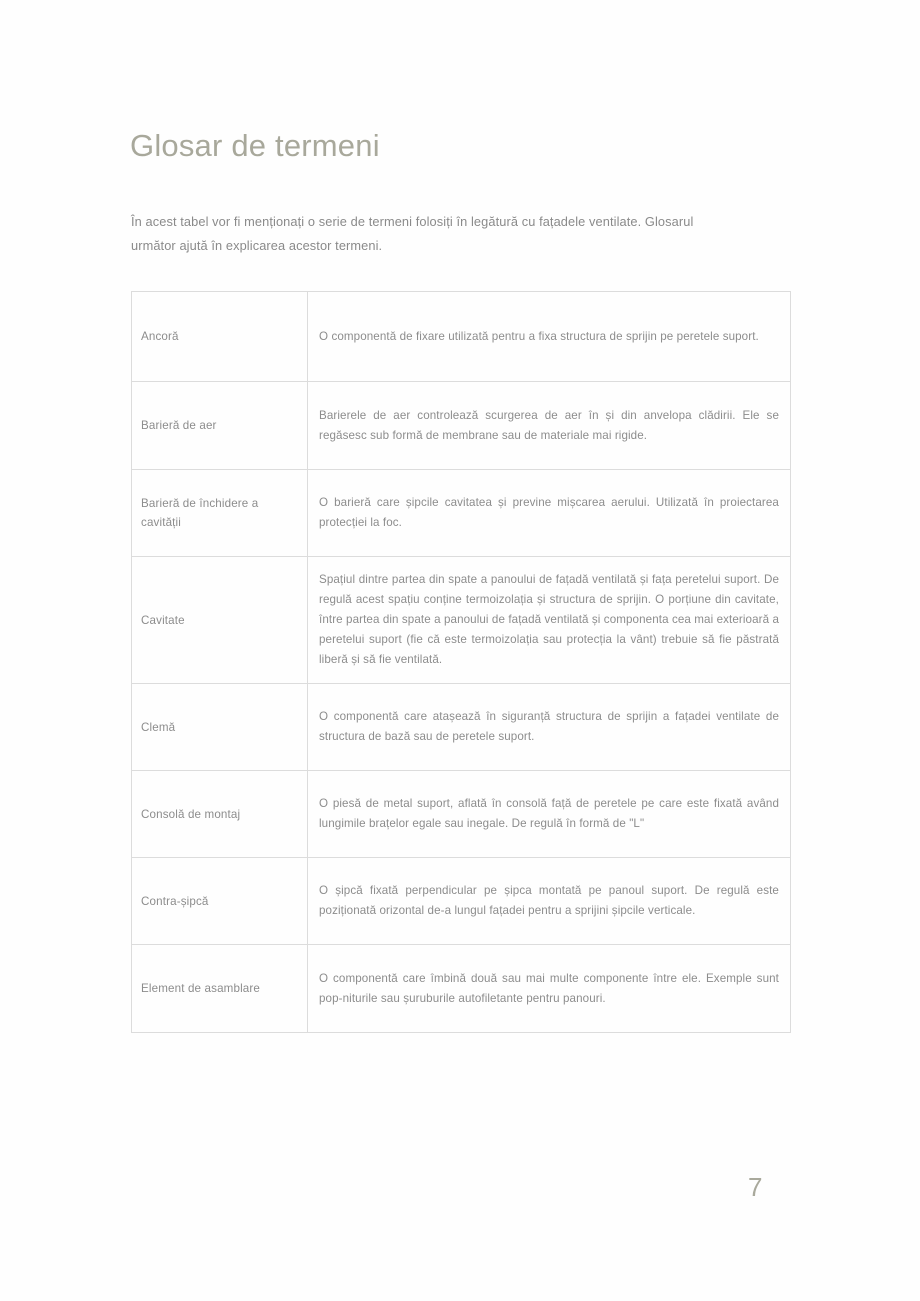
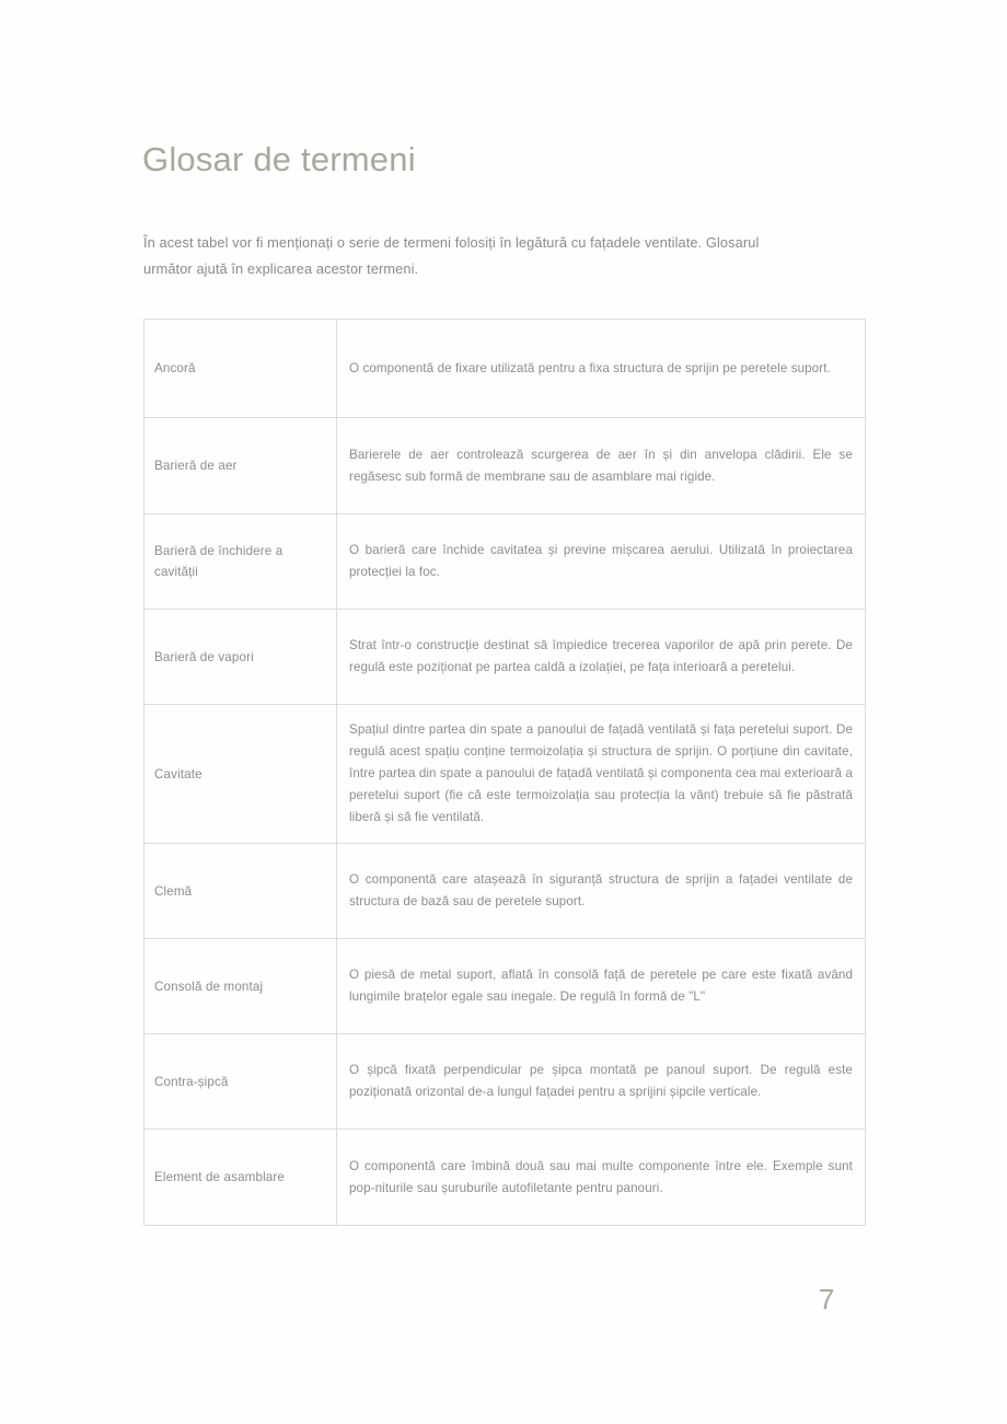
  Glosar de termeni
  În acest tabel vor fi menționați o serie de termeni folosiți în legătură cu fațadele ventilate. Glosarul următor ajută în explicarea acestor termeni.
  Ancoră	O componentă de fixare utilizată pentru a fixa structura de sprijin pe peretele suport.
- Barieră de aer	Barierele de aer controlează scurgerea de aer în și din anvelopa clădirii. Ele se regăsesc sub formă de membrane sau de materiale mai rigide.
+ Barieră de aer	Barierele de aer controlează scurgerea de aer în și din anvelopa clădirii. Ele se regăsesc sub formă de membrane sau de asamblare mai rigide.
- Barieră de închidere a cavității	O barieră care șipcile cavitatea și previne mișcarea aerului. Utilizată în proiectarea protecției la foc.
+ Barieră de închidere a cavității	O barieră care închide cavitatea și previne mișcarea aerului. Utilizată în proiectarea protecției la foc.
+ Barieră de vapori	Strat într-o construcție destinat să împiedice trecerea vaporilor de apă prin perete. De regulă este poziționat pe partea caldă a izolației, pe fața interioară a peretelui.
  Cavitate	Spațiul dintre partea din spate a panoului de fațadă ventilată și fața peretelui suport. De regulă acest spațiu conține termoizolația și structura de sprijin. O porțiune din cavitate, între partea din spate a panoului de fațadă ventilată și componenta cea mai exterioară a peretelui suport (fie că este termoizolația sau protecția la vânt) trebuie să fie păstrată liberă și să fie ventilată.
  Clemă	O componentă care atașează în siguranță structura de sprijin a fațadei ventilate de structura de bază sau de peretele suport.
  Consolă de montaj	O piesă de metal suport, aflată în consolă față de peretele pe care este fixată având lungimile brațelor egale sau inegale. De regulă în formă de "L"
  Contra-șipcă	O șipcă fixată perpendicular pe șipca montată pe panoul suport. De regulă este poziționată orizontal de-a lungul fațadei pentru a sprijini șipcile verticale.
  Element de asamblare	O componentă care îmbină două sau mai multe componente între ele. Exemple sunt pop-niturile sau șuruburile autofiletante pentru panouri.
  7
